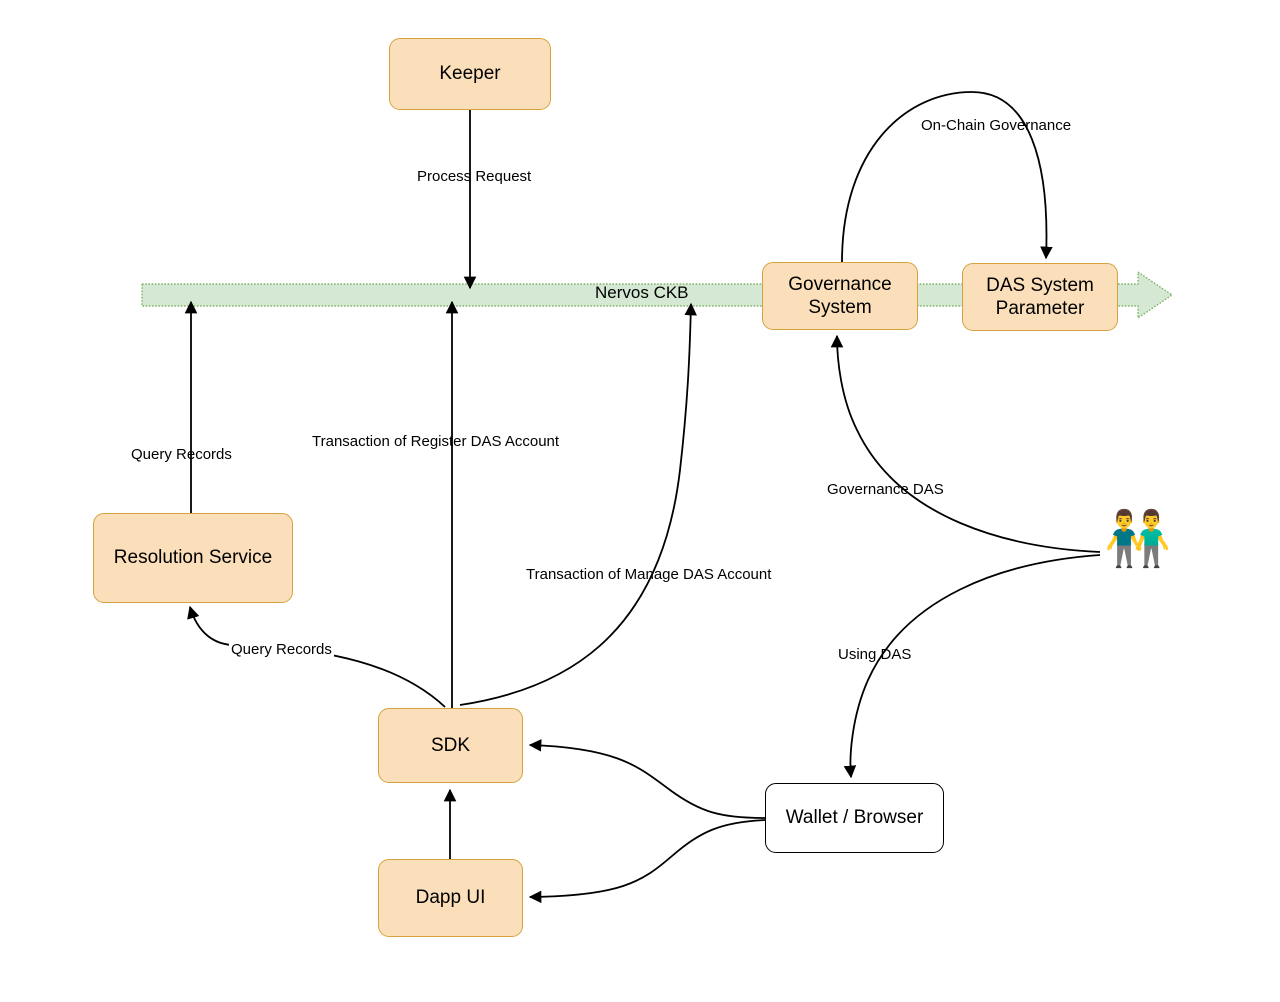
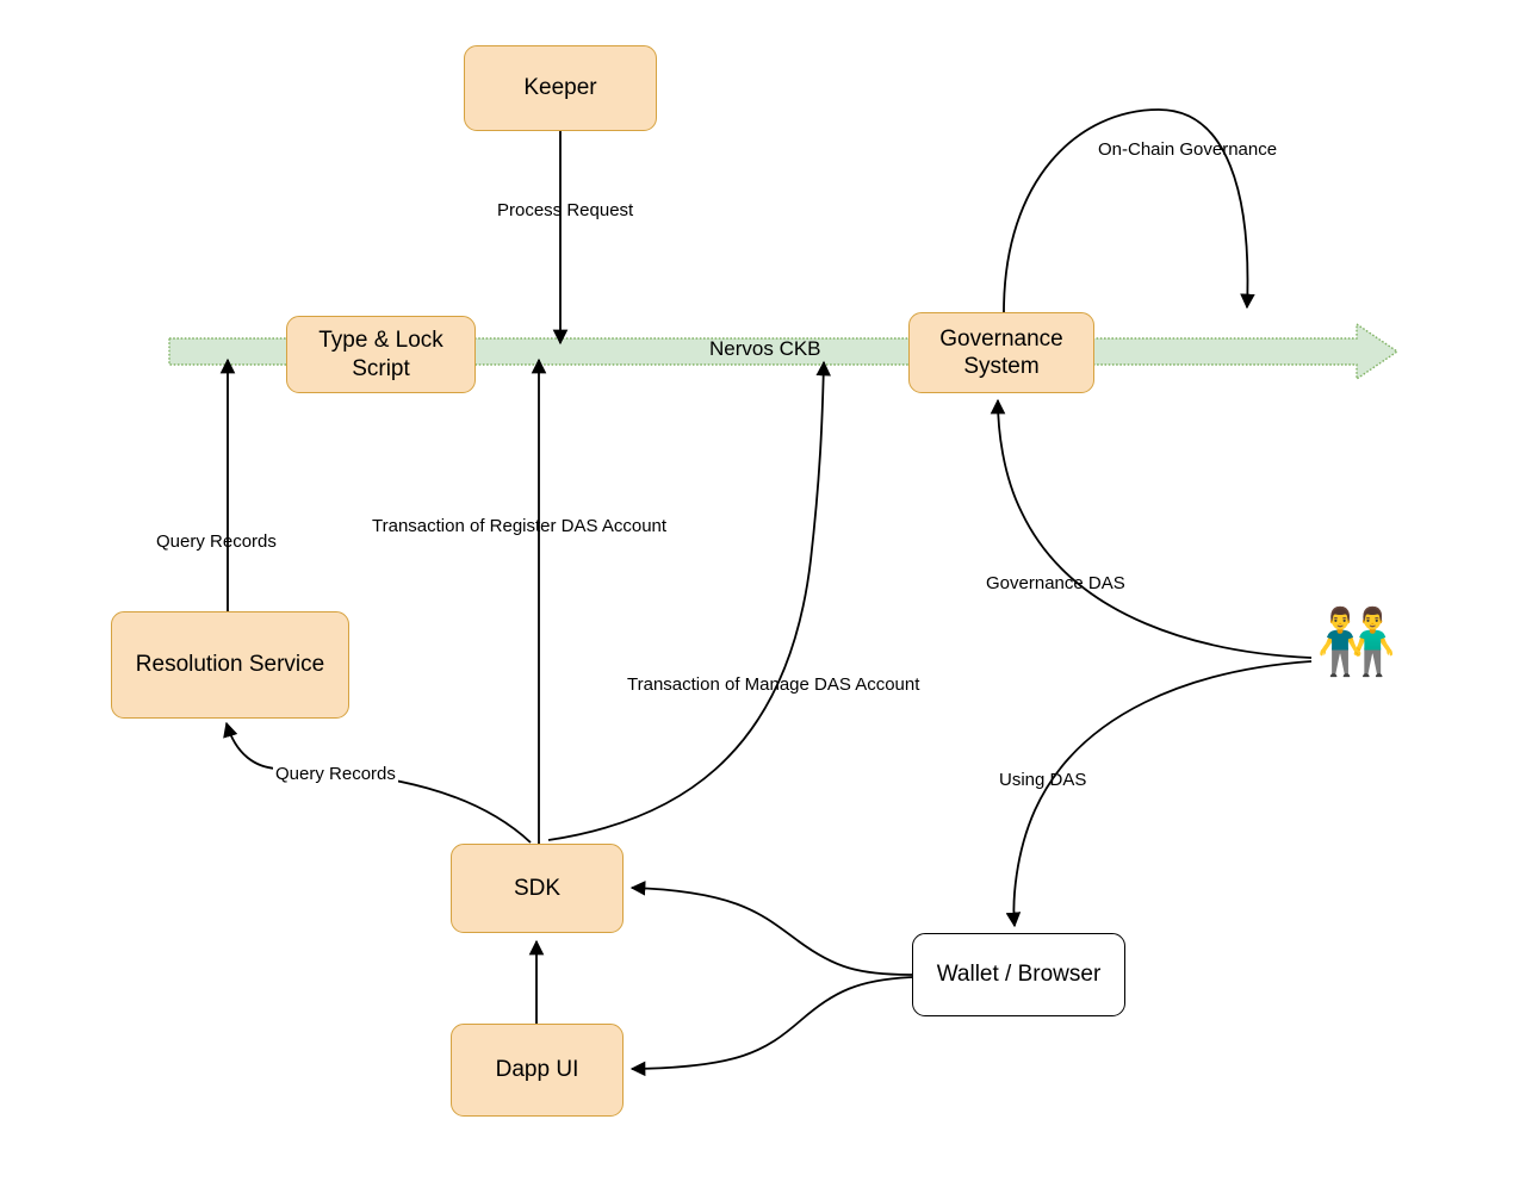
  Nervos CKB
  Keeper
+ Type & Lock
+ Script
  Governance
  System
- DAS System
- Parameter
  Resolution Service
  SDK
  Dapp UI
  Wallet / Browser
  👬
  Process Request
  On-Chain Governance
  Query Records
  Transaction of Register DAS Account
  Transaction of Manage DAS Account
  Governance DAS
  Query Records
  Using DAS
